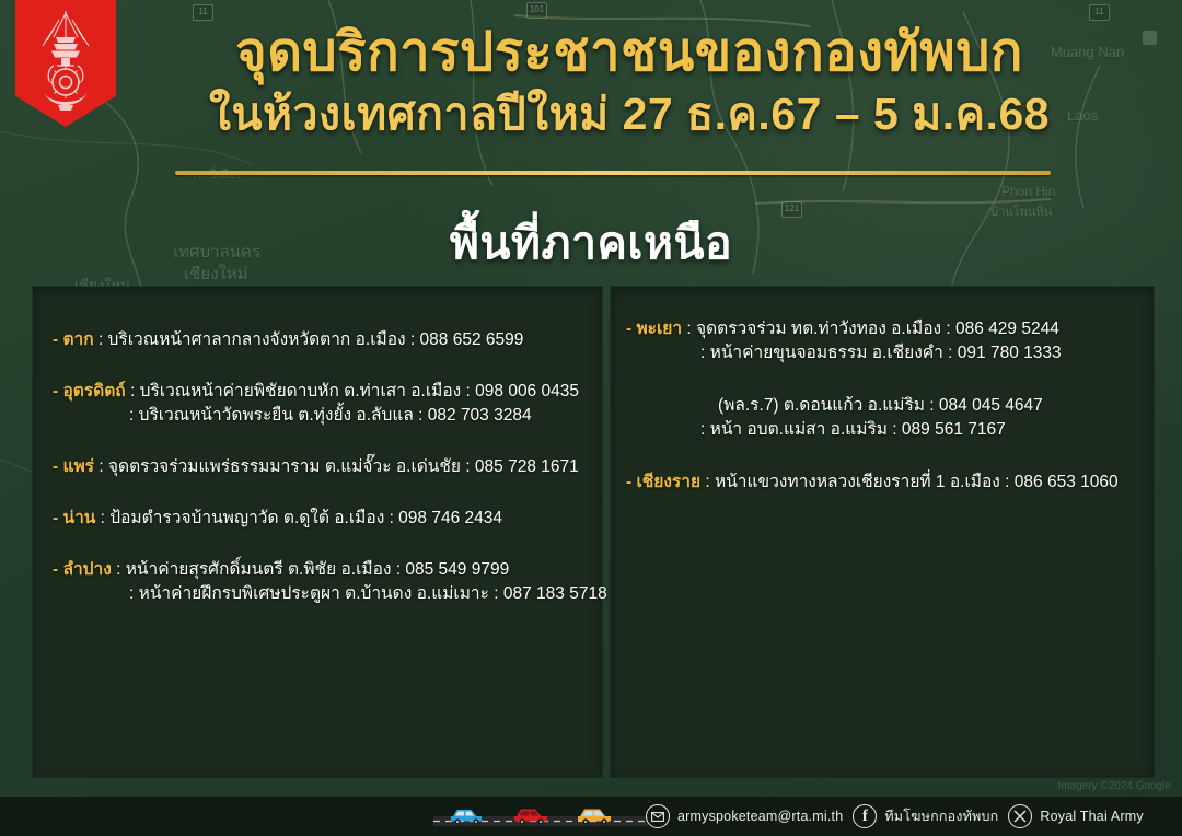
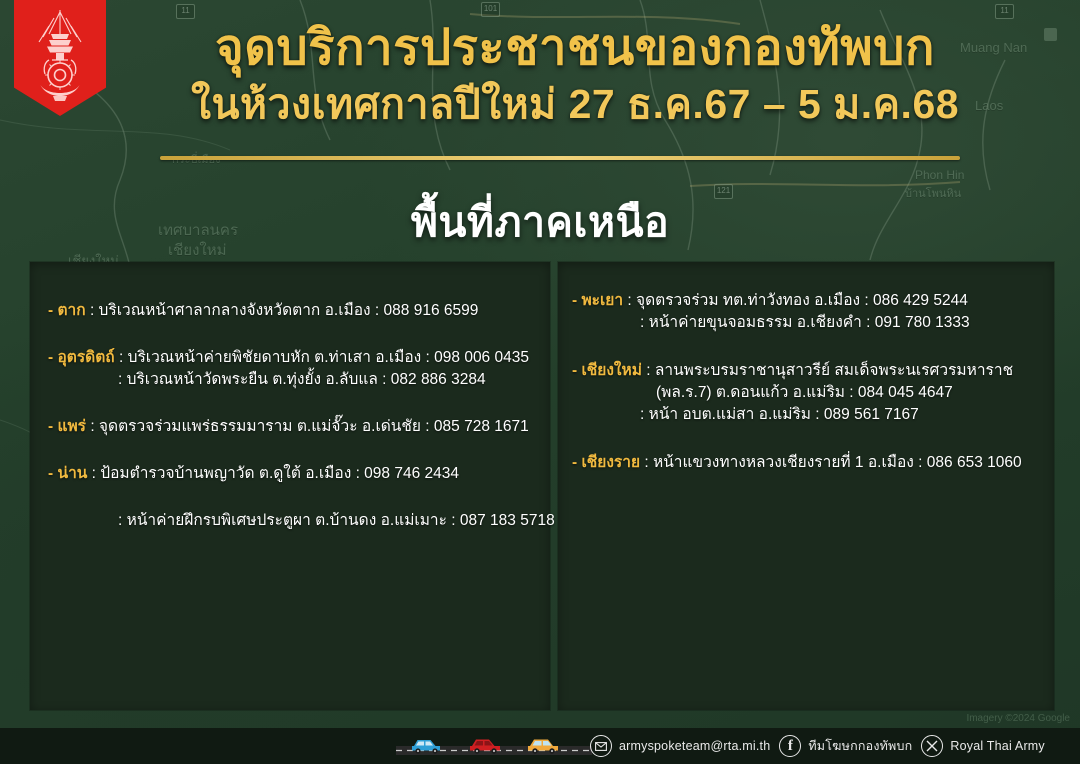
  101
  11
  121
  11
  เทศบาลนคร
  เชียงใหม่
  เชียงใหม่
  กระบี่เมือง
  Muang Nan
  Laos
  Phon Hin
  บ้านโพนหิน
  จุดบริการประชาชนของกองทัพบก
  ในห้วงเทศกาลปีใหม่ 27 ธ.ค.67 – 5 ม.ค.68
  พื้นที่ภาคเหนือ
- - ตาก : บริเวณหน้าศาลากลางจังหวัดตาก อ.เมือง : 088 652 6599
+ - ตาก : บริเวณหน้าศาลากลางจังหวัดตาก อ.เมือง : 088 916 6599
  - อุตรดิตถ์ : บริเวณหน้าค่ายพิชัยดาบหัก ต.ท่าเสา อ.เมือง : 098 006 0435
- : บริเวณหน้าวัดพระยืน ต.ทุ่งยั้ง อ.ลับแล : 082 703 3284
+ : บริเวณหน้าวัดพระยืน ต.ทุ่งยั้ง อ.ลับแล : 082 886 3284
  - แพร่ : จุดตรวจร่วมแพร่ธรรมมาราม ต.แม่จั๊วะ อ.เด่นชัย : 085 728 1671
  - น่าน : ป้อมตำรวจบ้านพญาวัด ต.ดูใต้ อ.เมือง : 098 746 2434
- - ลำปาง : หน้าค่ายสุรศักดิ์มนตรี ต.พิชัย อ.เมือง : 085 549 9799
  : หน้าค่ายฝึกรบพิเศษประตูผา ต.บ้านดง อ.แม่เมาะ : 087 183 5718
  - พะเยา : จุดตรวจร่วม ทต.ท่าวังทอง อ.เมือง : 086 429 5244
  : หน้าค่ายขุนจอมธรรม อ.เชียงคำ : 091 780 1333
+ - เชียงใหม่ : ลานพระบรมราชานุสาวรีย์ สมเด็จพระนเรศวรมหาราช
  (พล.ร.7) ต.ดอนแก้ว อ.แม่ริม : 084 045 4647
  : หน้า อบต.แม่สา อ.แม่ริม : 089 561 7167
  - เชียงราย : หน้าแขวงทางหลวงเชียงรายที่ 1 อ.เมือง : 086 653 1060
  Imagery ©2024 Google
  armyspoketeam@rta.mi.th
  f
  ทีมโฆษกกองทัพบก
  Royal Thai Army
